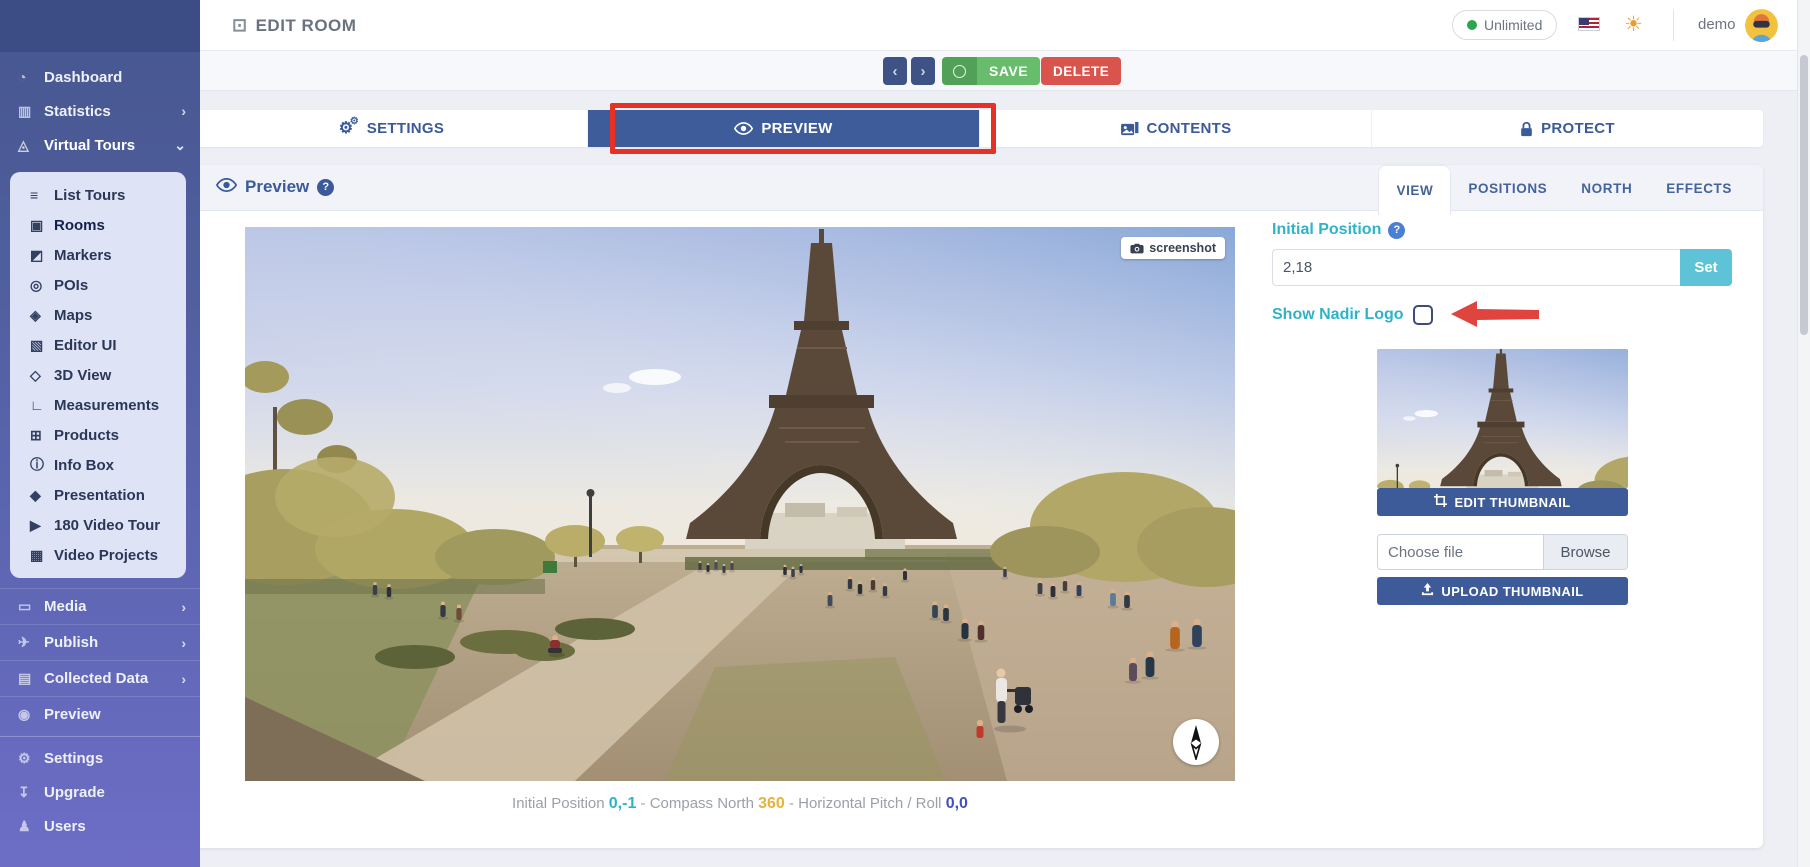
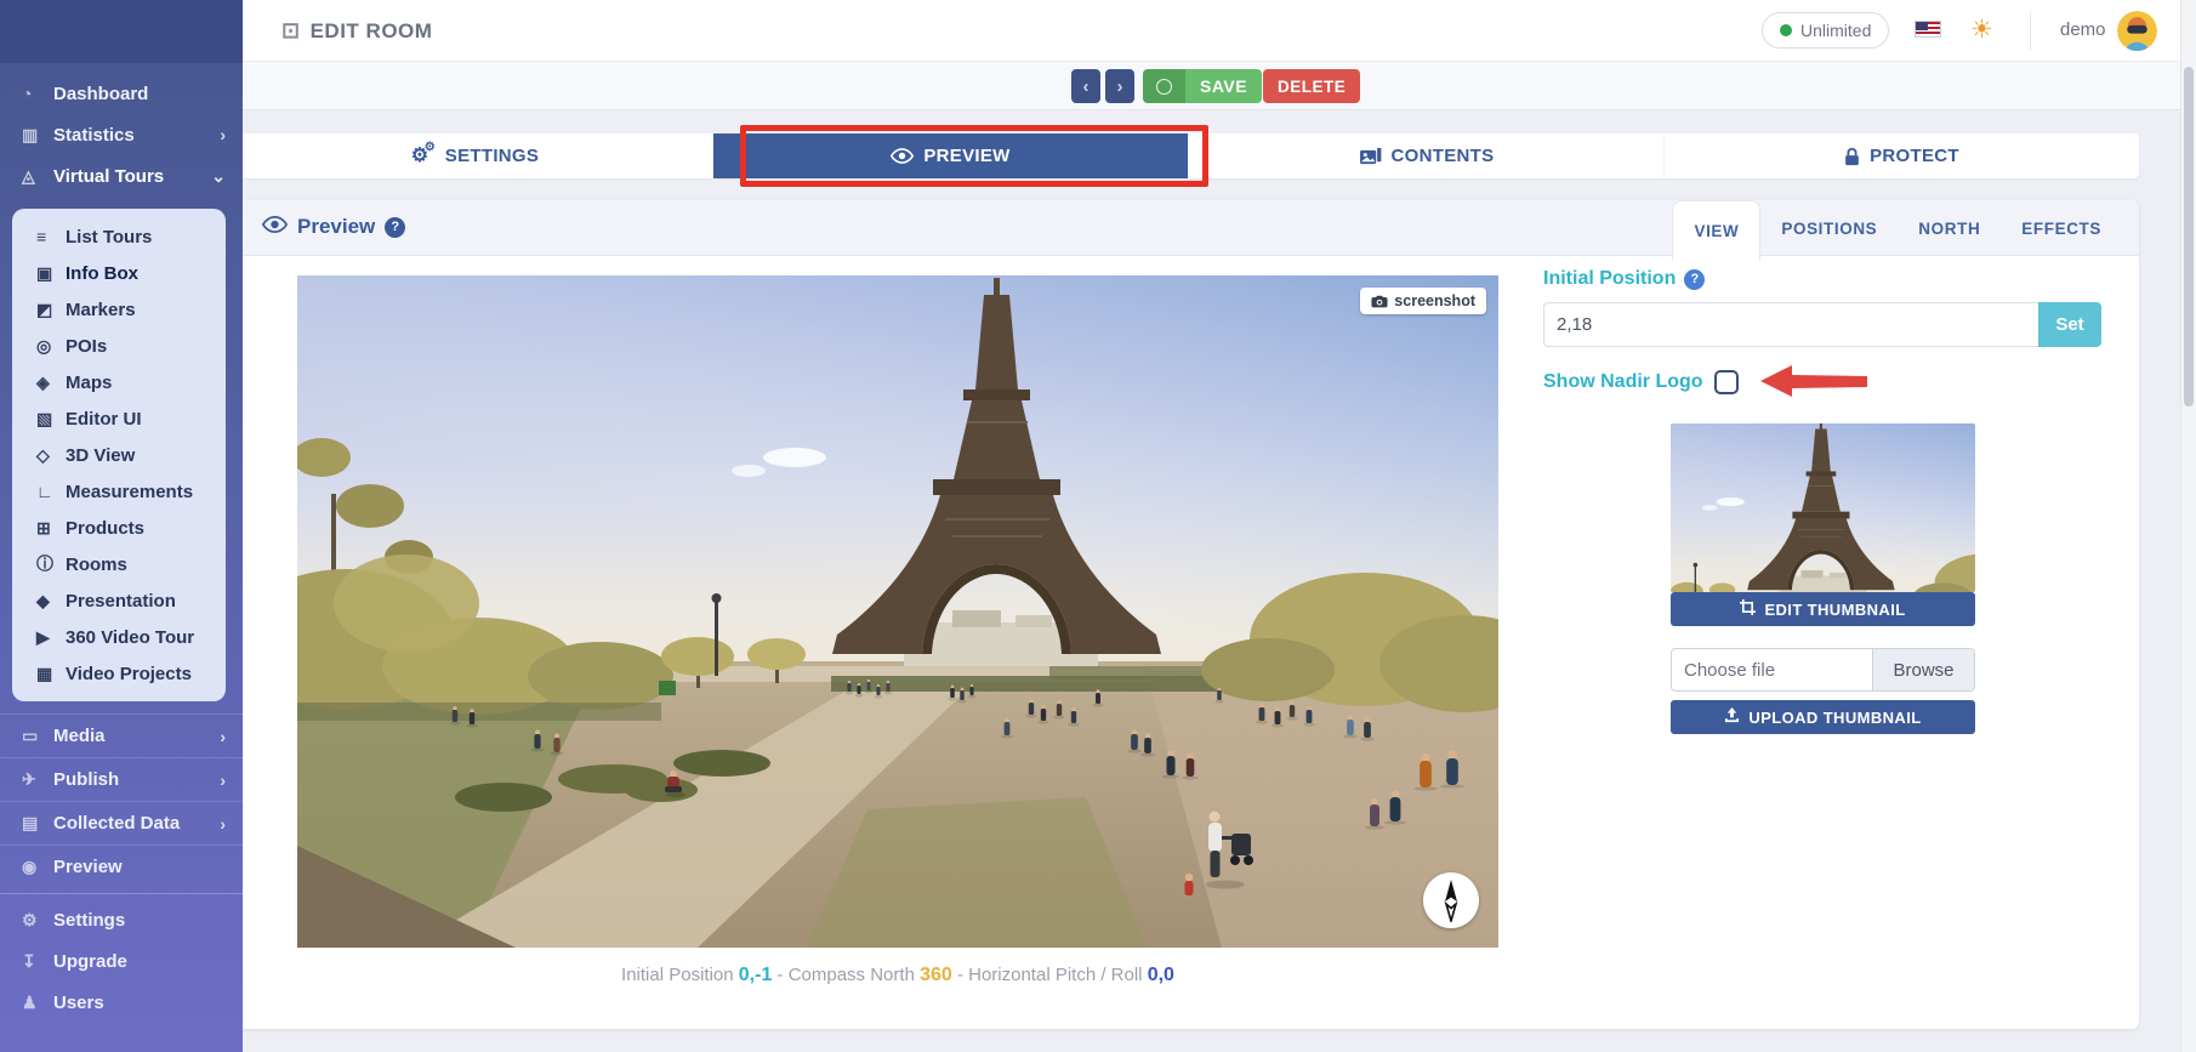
  ◔
  Dashboard
  ▥
  Statistics
  ›
  ◬
  Virtual Tours
  ⌄
  ≡
  List Tours
  ▣
- Rooms
+ Info Box
  ◩
  Markers
  ◎
  POIs
  ◈
  Maps
  ▧
  Editor UI
  ◇
  3D View
  ∟
  Measurements
  ⊞
  Products
  ⓘ
- Info Box
+ Rooms
  ◆
  Presentation
  ▶
- 180 Video Tour
+ 360 Video Tour
  ▦
  Video Projects
  ▭
  Media
  ›
  ✈
  Publish
  ›
  ▤
  Collected Data
  ›
  ◉
  Preview
  ⚙
  Settings
  ↧
  Upgrade
  ♟
  Users
  ⊡
  EDIT ROOM
  Unlimited
  ☀
  demo
  ‹
  ›
  SAVE
  DELETE
  ⚙
  ⚙
  SETTINGS
  PREVIEW
  CONTENTS
  PROTECT
  Preview
  ?
  VIEW
  POSITIONS
  NORTH
  EFFECTS
  screenshot
  Initial Position 0,-1 - Compass North 360 - Horizontal Pitch / Roll 0,0
  Initial Position
  ?
  2,18
  Set
  Show Nadir Logo
  EDIT THUMBNAIL
  Choose file
  Browse
  UPLOAD THUMBNAIL
